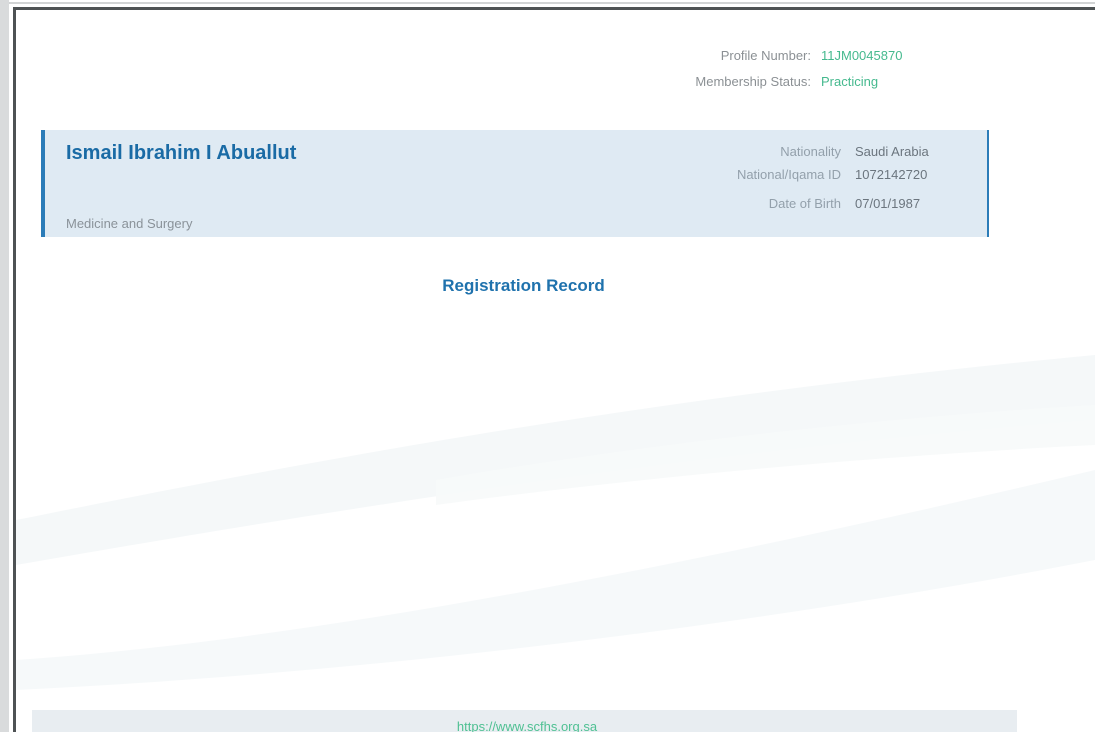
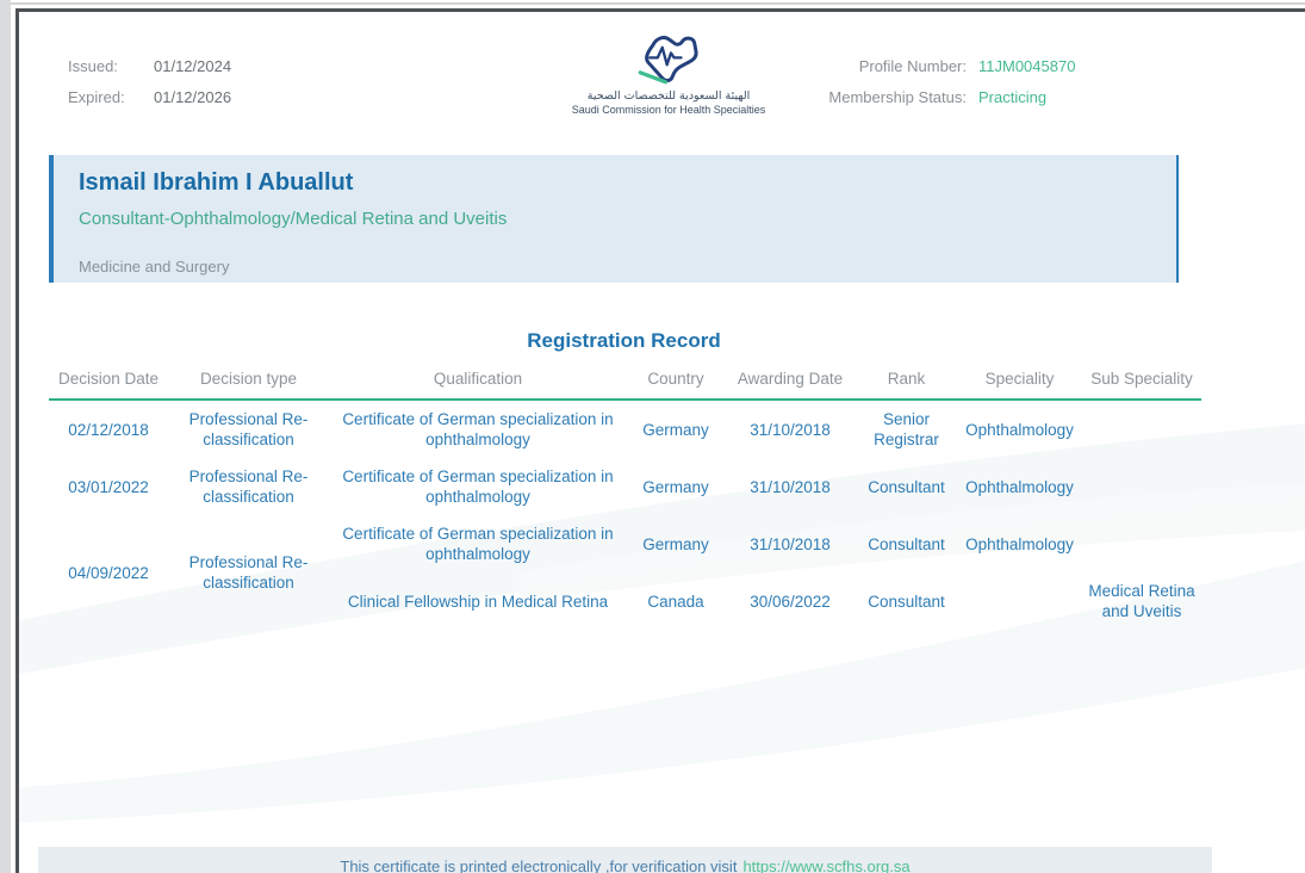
+ Issued:
+ 01/12/2024
+ Expired:
+ 01/12/2026
+ الهيئة السعودية للتخصصات الصحية
+ Saudi Commission for Health Specialties
  Profile Number:
  11JM0045870
  Membership Status:
  Practicing
  Ismail Ibrahim I Abuallut
+ Consultant-Ophthalmology/Medical Retina and Uveitis
  Medicine and Surgery
- Nationality
- Saudi Arabia
- National/Iqama ID
- 1072142720
- Date of Birth
- 07/01/1987
  Registration Record
+ Decision Date	Decision type	Qualification	Country	Awarding Date	Rank	Speciality	Sub Speciality
+ 02/12/2018	Professional Re-classification	Certificate of German specialization in ophthalmology	Germany	31/10/2018	Senior Registrar	Ophthalmology
+ 03/01/2022	Professional Re-classification	Certificate of German specialization in ophthalmology	Germany	31/10/2018	Consultant	Ophthalmology
+ 04/09/2022	Professional Re-classification	Certificate of German specialization in ophthalmology	Germany	31/10/2018	Consultant	Ophthalmology
+ Clinical Fellowship in Medical Retina	Canada	30/06/2022	Consultant		Medical Retina and Uveitis
+ This certificate is printed electronically ,for verification visit
  https://www.scfhs.org.sa
